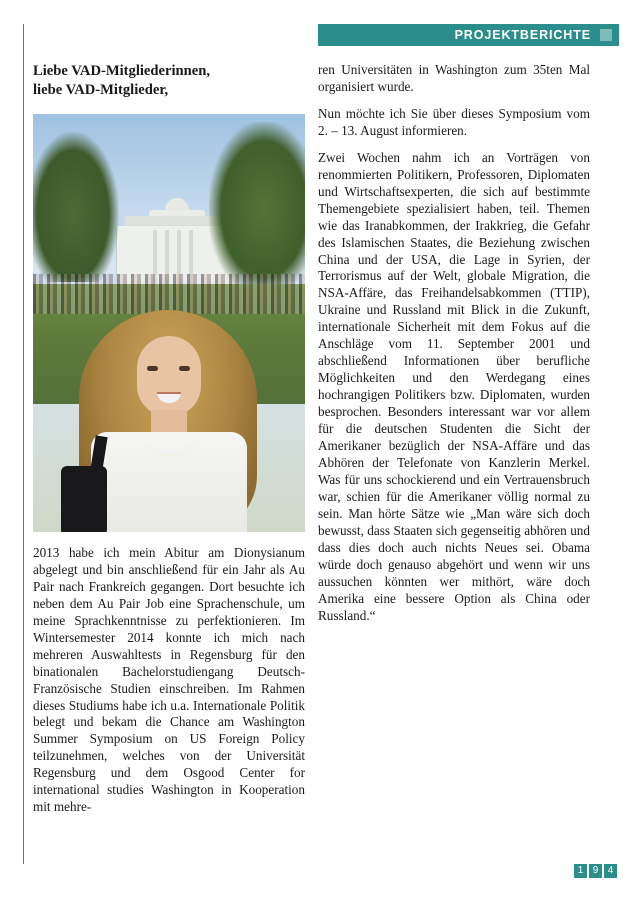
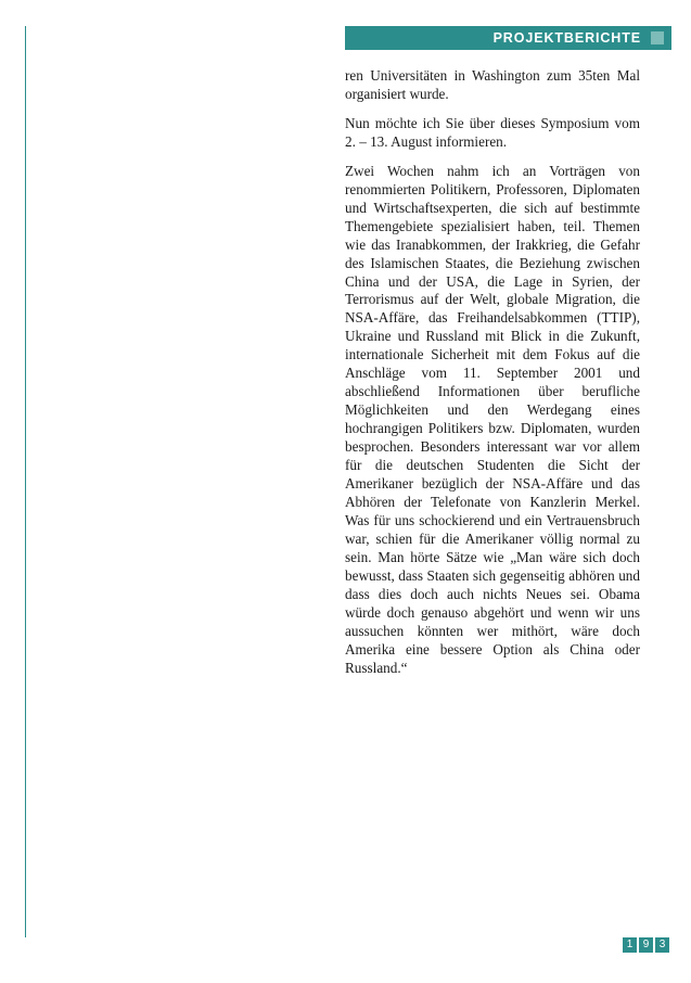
  PROJEKTBERICHTE
- Liebe VAD-Mitgliederinnen,
- liebe VAD-Mitglieder,
- 2013 habe ich mein Abitur am Dionysianum abgelegt und bin anschließend für ein Jahr als Au Pair nach Frankreich gegangen. Dort besuchte ich neben dem Au Pair Job eine Sprachenschule, um meine Sprachkenntnisse zu perfektionieren. Im Wintersemester 2014 konnte ich mich nach mehreren Auswahltests in Regensburg für den binationalen Bachelorstudiengang Deutsch-Französische Studien einschreiben. Im Rahmen dieses Studiums habe ich u.a. Internationale Politik belegt und bekam die Chance am Washington Summer Symposium on US Foreign Policy teilzunehmen, welches von der Universität Regensburg und dem Osgood Center for international studies Washington in Kooperation mit mehre-
  ren Universitäten in Washington zum 35ten Mal organisiert wurde.
  Nun möchte ich Sie über dieses Symposium vom 2. – 13. August informieren.
  Zwei Wochen nahm ich an Vorträgen von renommierten Politikern, Professoren, Diplomaten und Wirtschaftsexperten, die sich auf bestimmte Themengebiete spezialisiert haben, teil. Themen wie das Iranabkommen, der Irakkrieg, die Gefahr des Islamischen Staates, die Beziehung zwischen China und der USA, die Lage in Syrien, der Terrorismus auf der Welt, globale Migration, die NSA-Affäre, das Freihandelsabkommen (TTIP), Ukraine und Russland mit Blick in die Zukunft, internationale Sicherheit mit dem Fokus auf die Anschläge vom 11. September 2001 und abschließend Informationen über berufliche Möglichkeiten und den Werdegang eines hochrangigen Politikers bzw. Diplomaten, wurden besprochen. Besonders interessant war vor allem für die deutschen Studenten die Sicht der Amerikaner bezüglich der NSA-Affäre und das Abhören der Telefonate von Kanzlerin Merkel. Was für uns schockierend und ein Vertrauensbruch war, schien für die Amerikaner völlig normal zu sein. Man hörte Sätze wie „Man wäre sich doch bewusst, dass Staaten sich gegenseitig abhören und dass dies doch auch nichts Neues sei. Obama würde doch genauso abgehört und wenn wir uns aussuchen könnten wer mithört, wäre doch Amerika eine bessere Option als China oder Russland.“
  1
  9
- 4
+ 3
